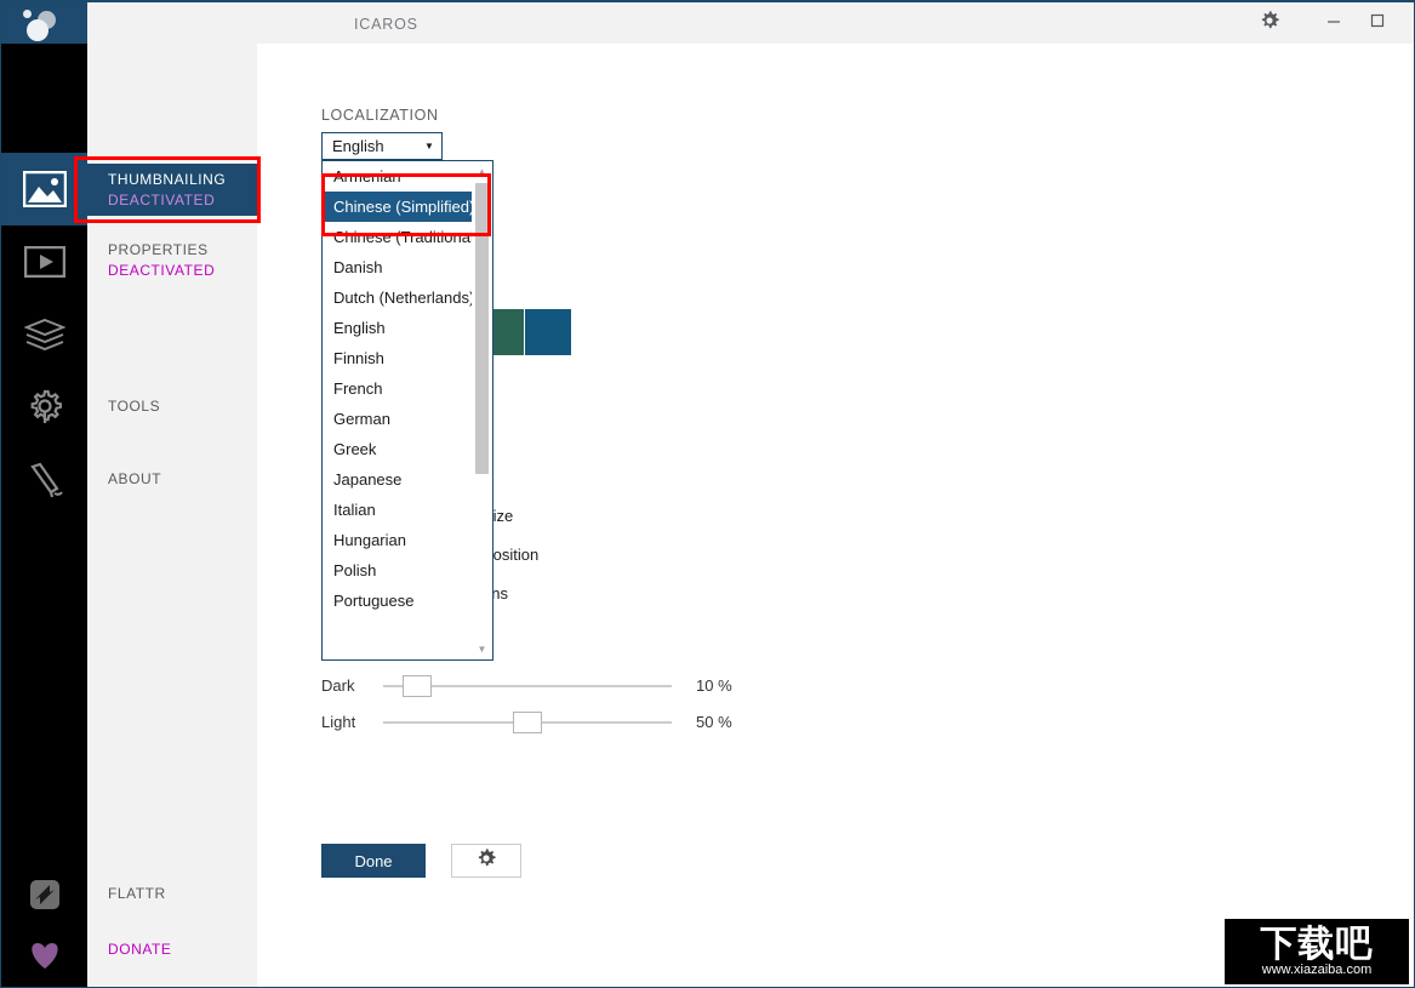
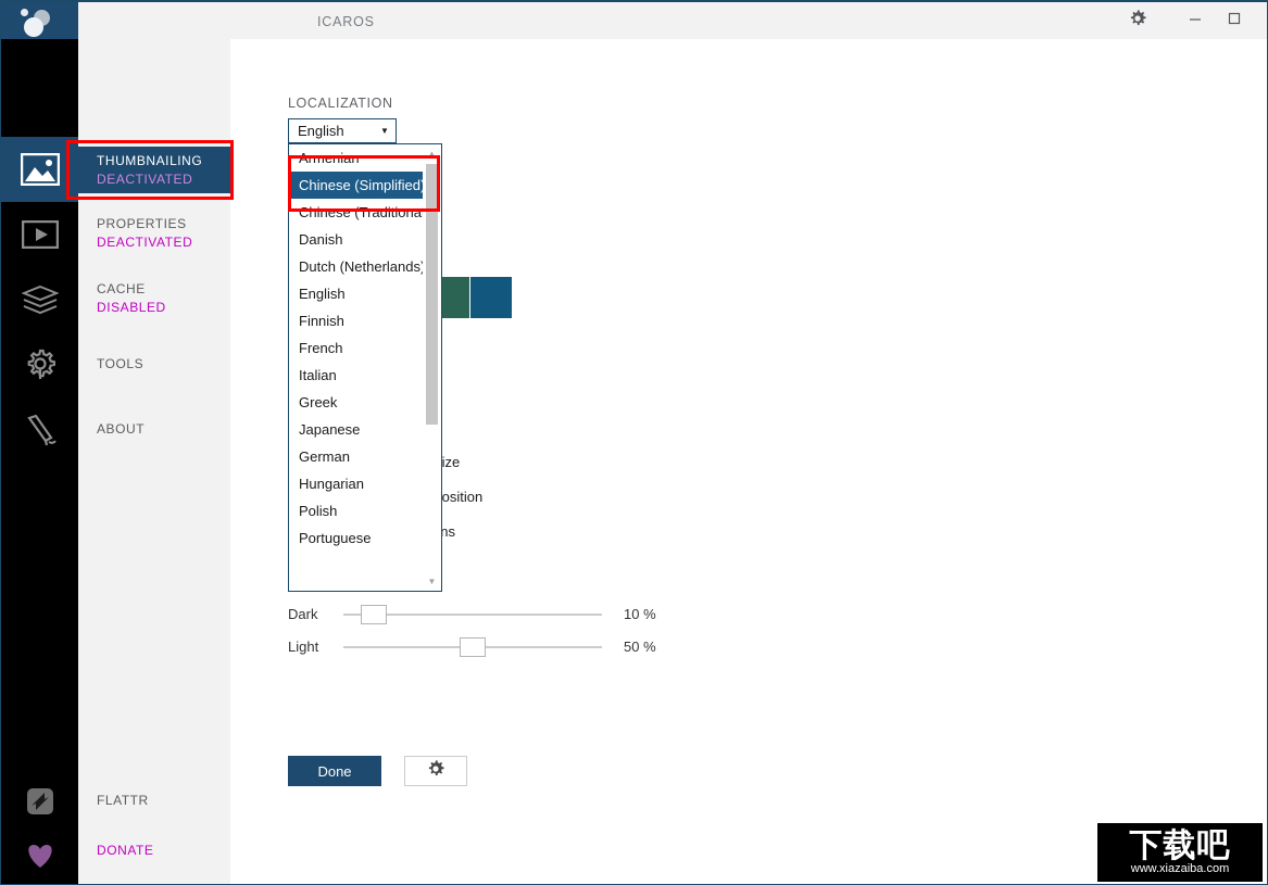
  THUMBNAILING
  DEACTIVATED
  PROPERTIES
  DEACTIVATED
+ CACHE
+ DISABLED
  TOOLS
  ABOUT
  FLATTR
  DONATE
  ICAROS
  LOCALIZATION
  ize
  osition
  English
  ▼
  Armenian
  Chinese (Simplified
  Chinese (Traditiona
  Danish
  Dutch (Netherlands
  English
  Finnish
  French
- German
+ Italian
  Greek
  Japanese
- Italian
+ German
  Hungarian
  Polish
  Portuguese
  ▲
  ▼
  Dark
  10 %
  Light
  50 %
  Done
  下载吧
  www.xiazaiba.com
